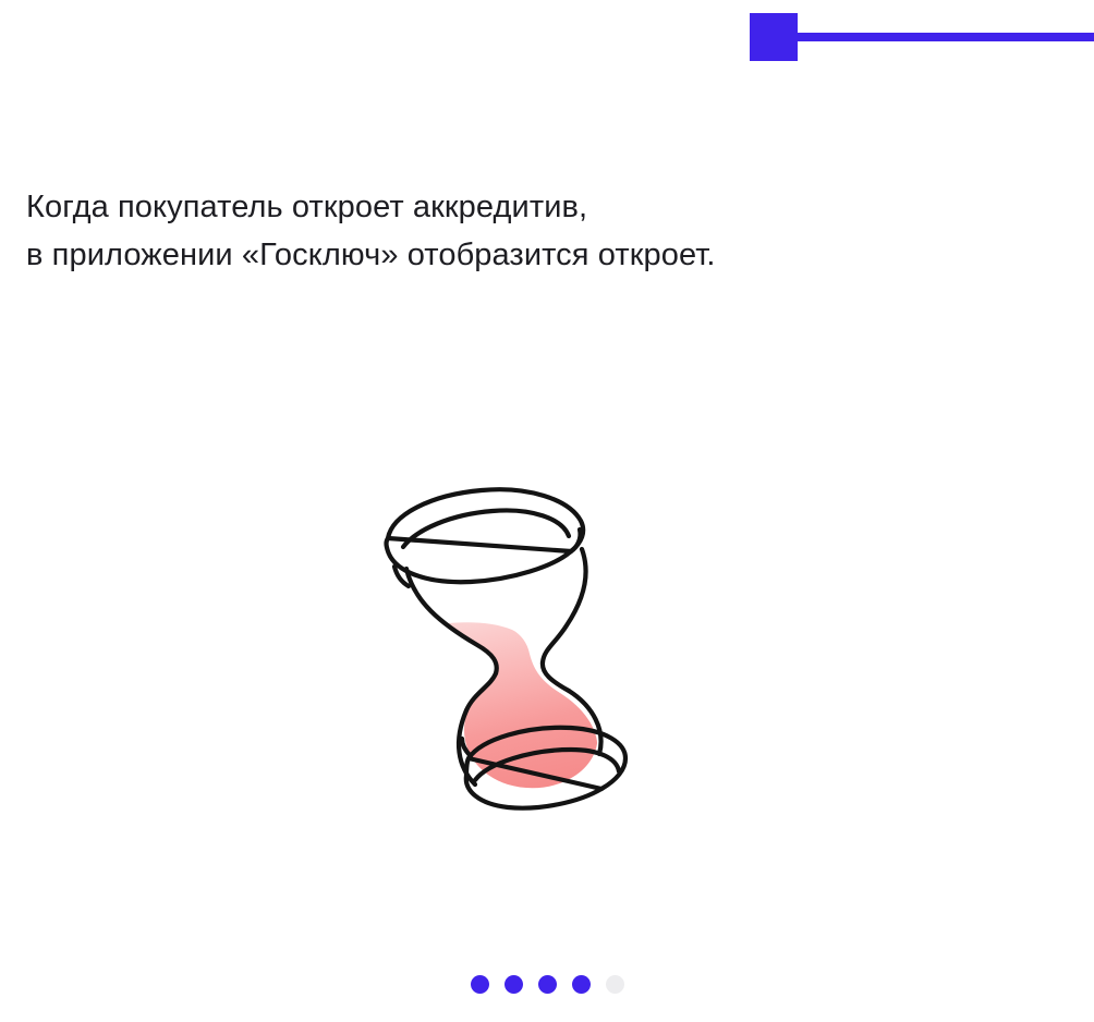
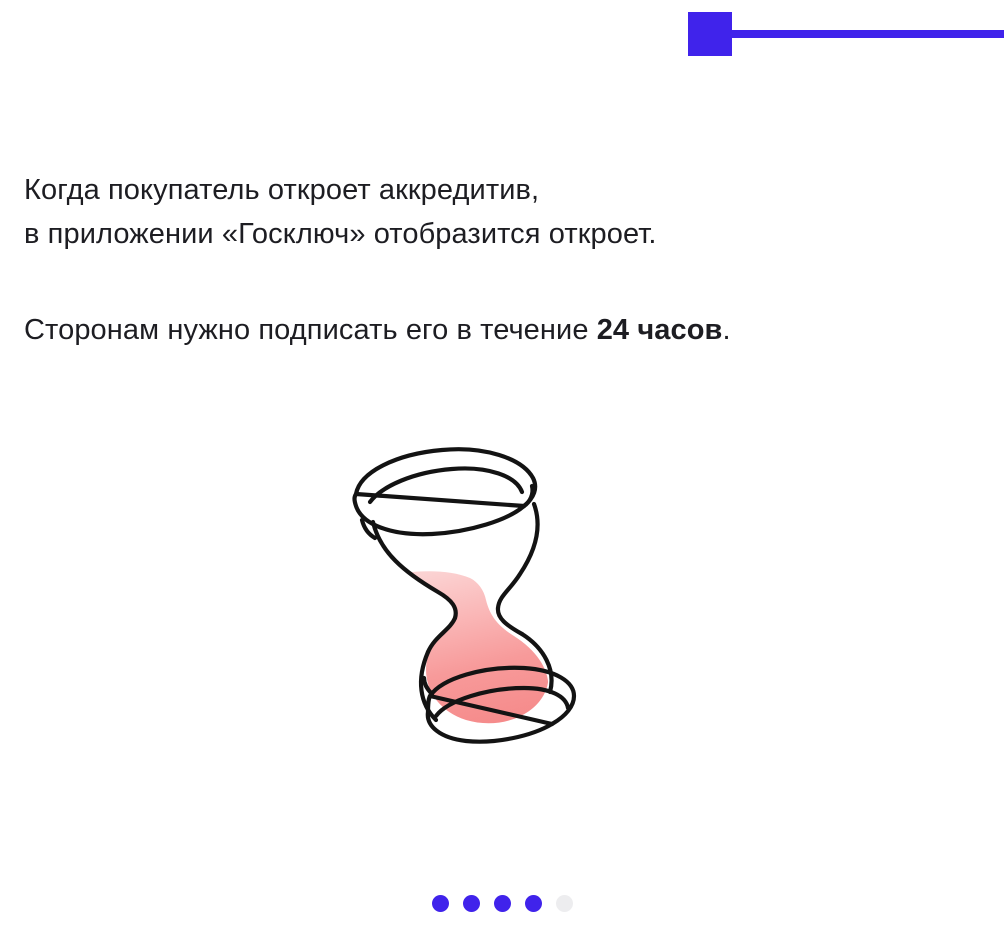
  Когда покупатель откроет аккредитив,
  в приложении «Госключ» отобразится откроет.
+ Сторонам нужно подписать его в течение 24 часов.
